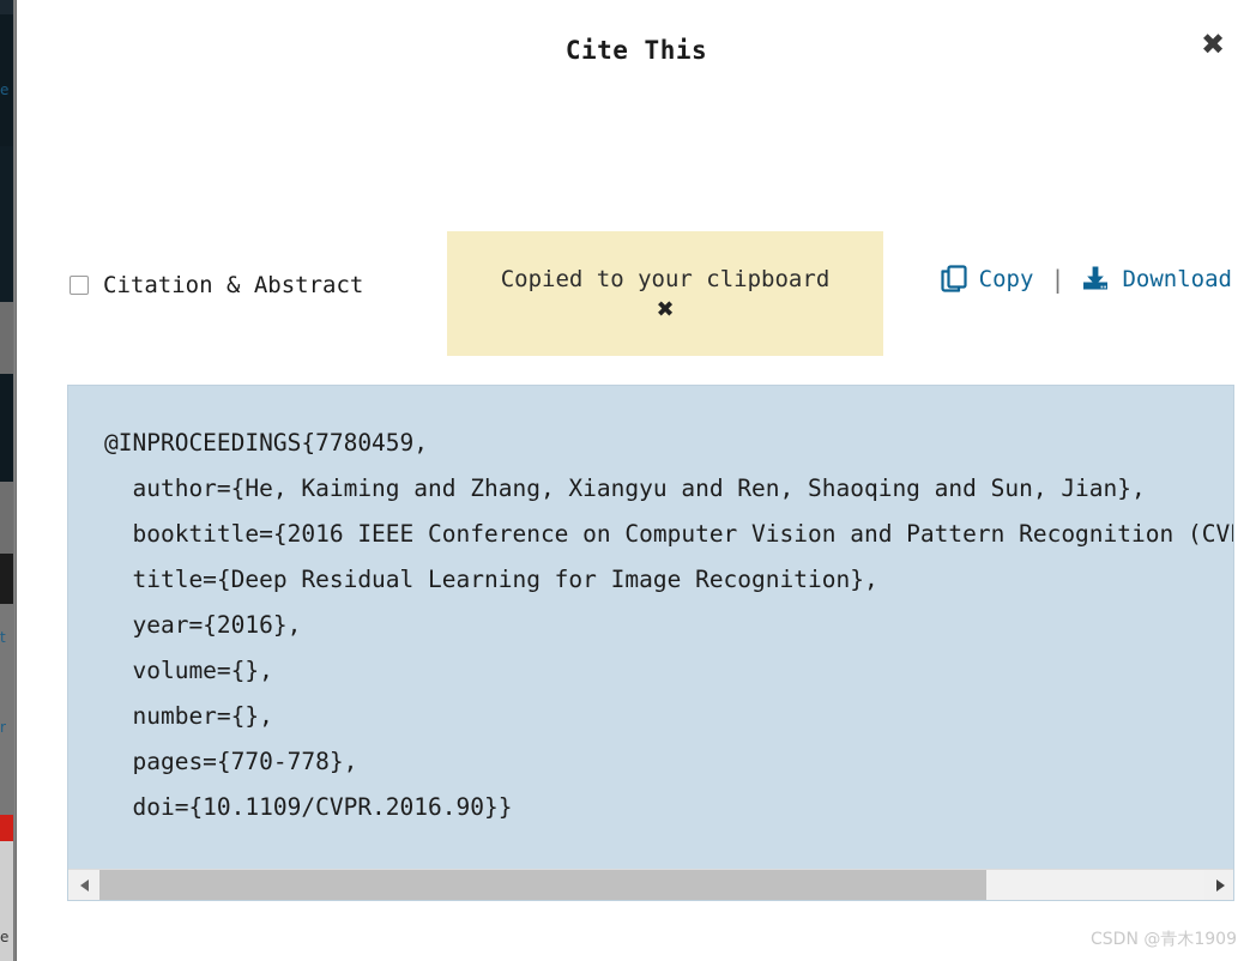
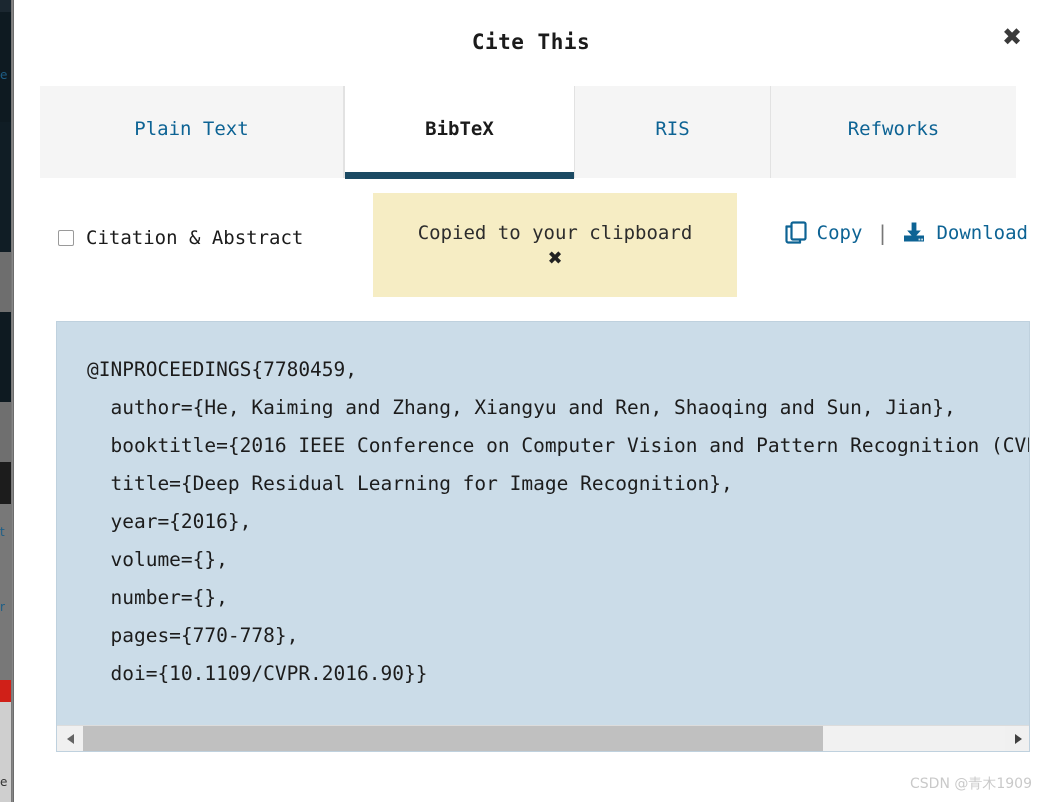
  e
  t
  r
  e
  Cite This
  ✖
+ Plain Text
+ BibTeX
+ RIS
+ Refworks
  Citation & Abstract
  Copied to your clipboard
  ✖
  Copy
  |
  Download
  @INPROCEEDINGS{7780459,
  author={He, Kaiming and Zhang, Xiangyu and Ren, Shaoqing and Sun, Jian},
  booktitle={2016 IEEE Conference on Computer Vision and Pattern Recognition (CV
  title={Deep Residual Learning for Image Recognition},
  year={2016},
  volume={},
  number={},
  pages={770-778},
  doi={10.1109/CVPR.2016.90}}
  CSDN @青木1909
